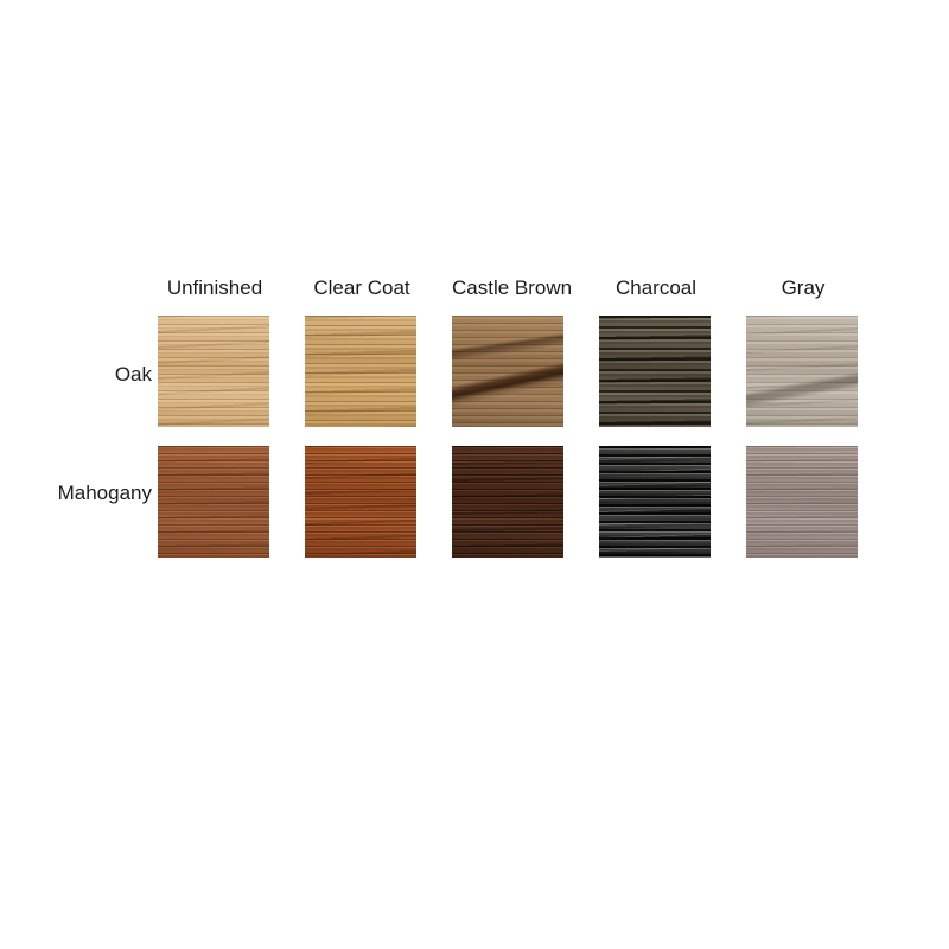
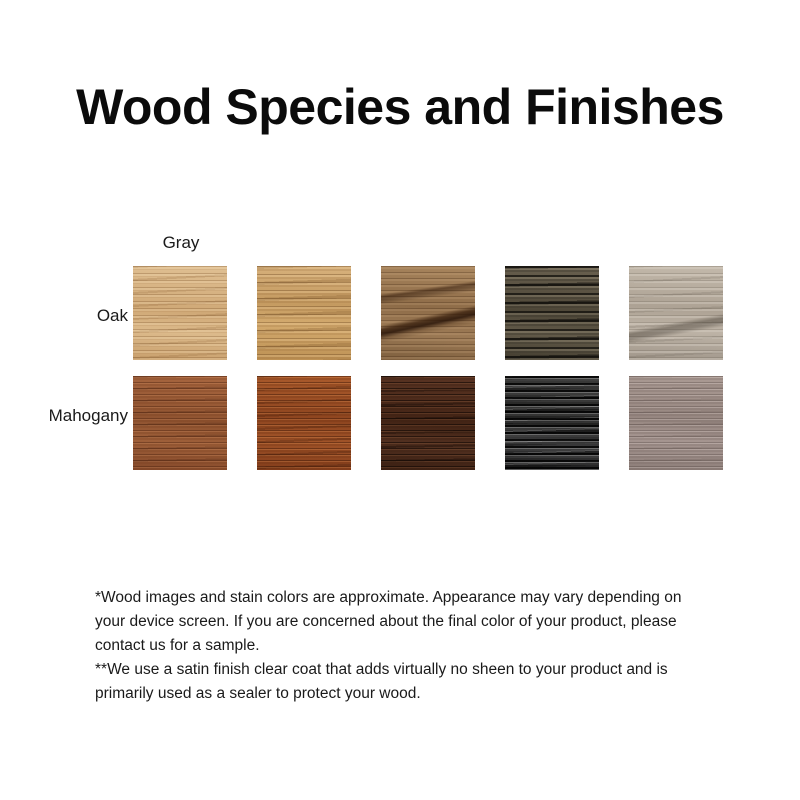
+ Wood Species and Finishes
  Oak
  Mahogany
- Unfinished
- Clear Coat
- Castle Brown
- Charcoal
  Gray
+ *Wood images and stain colors are approximate. Appearance may vary depending on your device screen. If you are concerned about the final color of your product, please contact us for a sample.
+ **We use a satin finish clear coat that adds virtually no sheen to your product and is primarily used as a sealer to protect your wood.
